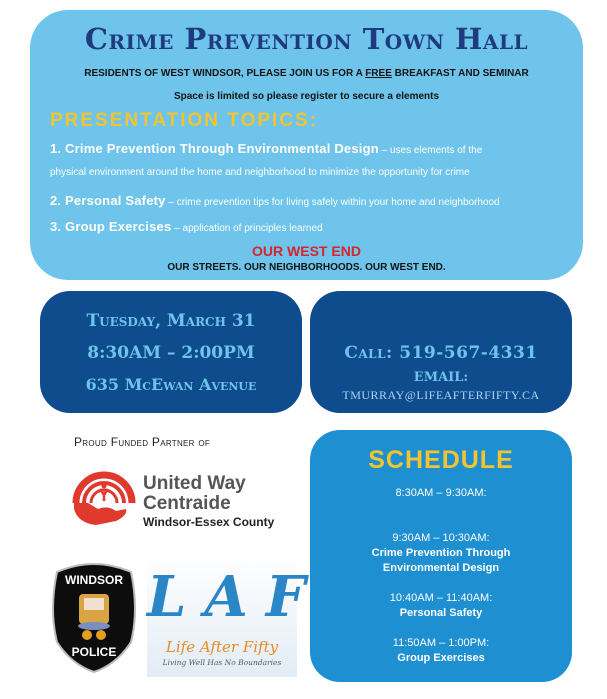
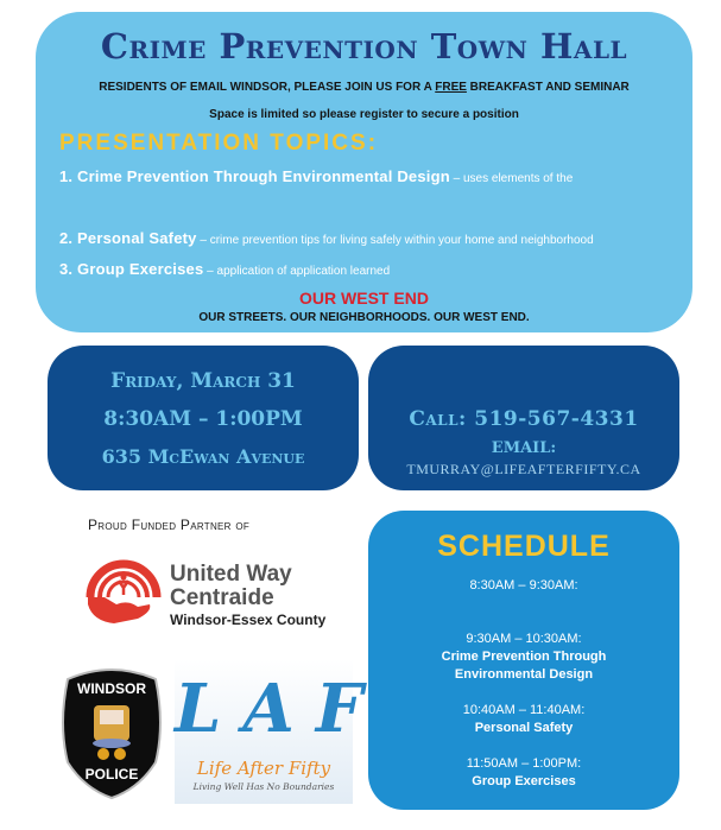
  Crime Prevention Town Hall
- RESIDENTS OF WEST WINDSOR, PLEASE JOIN US FOR A FREE BREAKFAST AND SEMINAR
+ RESIDENTS OF EMAIL WINDSOR, PLEASE JOIN US FOR A FREE BREAKFAST AND SEMINAR
- Space is limited so please register to secure a elements
+ Space is limited so please register to secure a position
  PRESENTATION TOPICS:
  1. Crime Prevention Through Environmental Design – uses elements of the
- physical environment around the home and neighborhood to minimize the opportunity for crime
  2. Personal Safety – crime prevention tips for living safely within your home and neighborhood
- 3. Group Exercises – application of principles learned
+ 3. Group Exercises – application of application learned
  OUR WEST END
  OUR STREETS. OUR NEIGHBORHOODS. OUR WEST END.
- Tuesday, March 31
+ Friday, March 31
- 8:30AM – 2:00PM
+ 8:30AM – 1:00PM
  635 McEwan Avenue
  Call: 519-567-4331
  EMAIL:
  TMURRAY@LIFEAFTERFIFTY.CA
  Proud Funded Partner of
  United Way
  Centraide
  Windsor-Essex County
  WINDSOR
  POLICE
  LAF
  Life After Fifty
  Living Well Has No Boundaries
  SCHEDULE
  8:30AM – 9:30AM:
  9:30AM – 10:30AM:
  Crime Prevention Through
  Environmental Design
  10:40AM – 11:40AM:
  Personal Safety
  11:50AM – 1:00PM:
  Group Exercises
